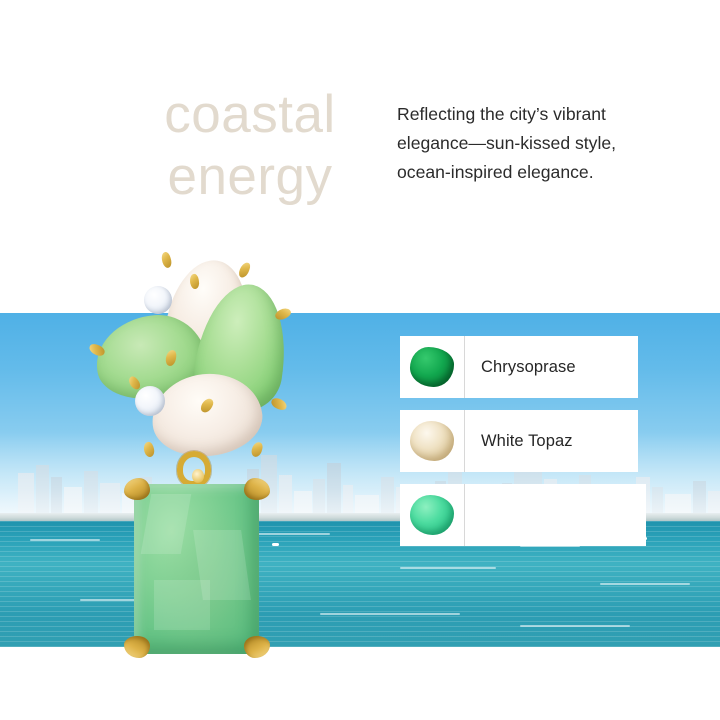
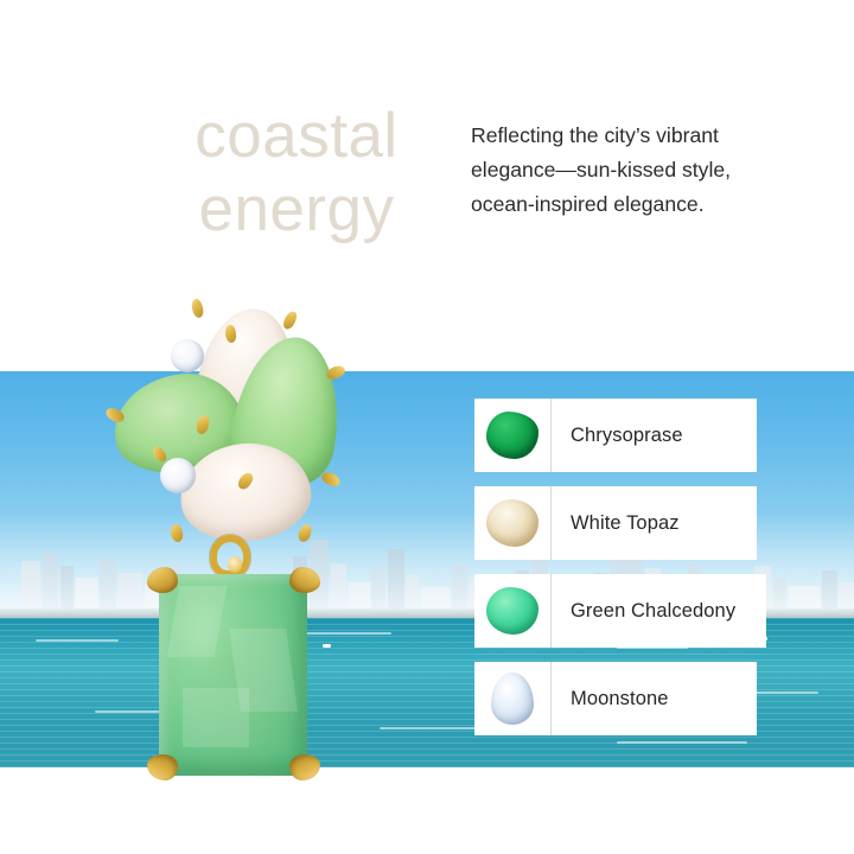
  coastal
  energy
  Reflecting the city’s vibrant elegance—sun-kissed style, ocean-inspired elegance.
  Chrysoprase
  White Topaz
+ Green Chalcedony
+ Moonstone
